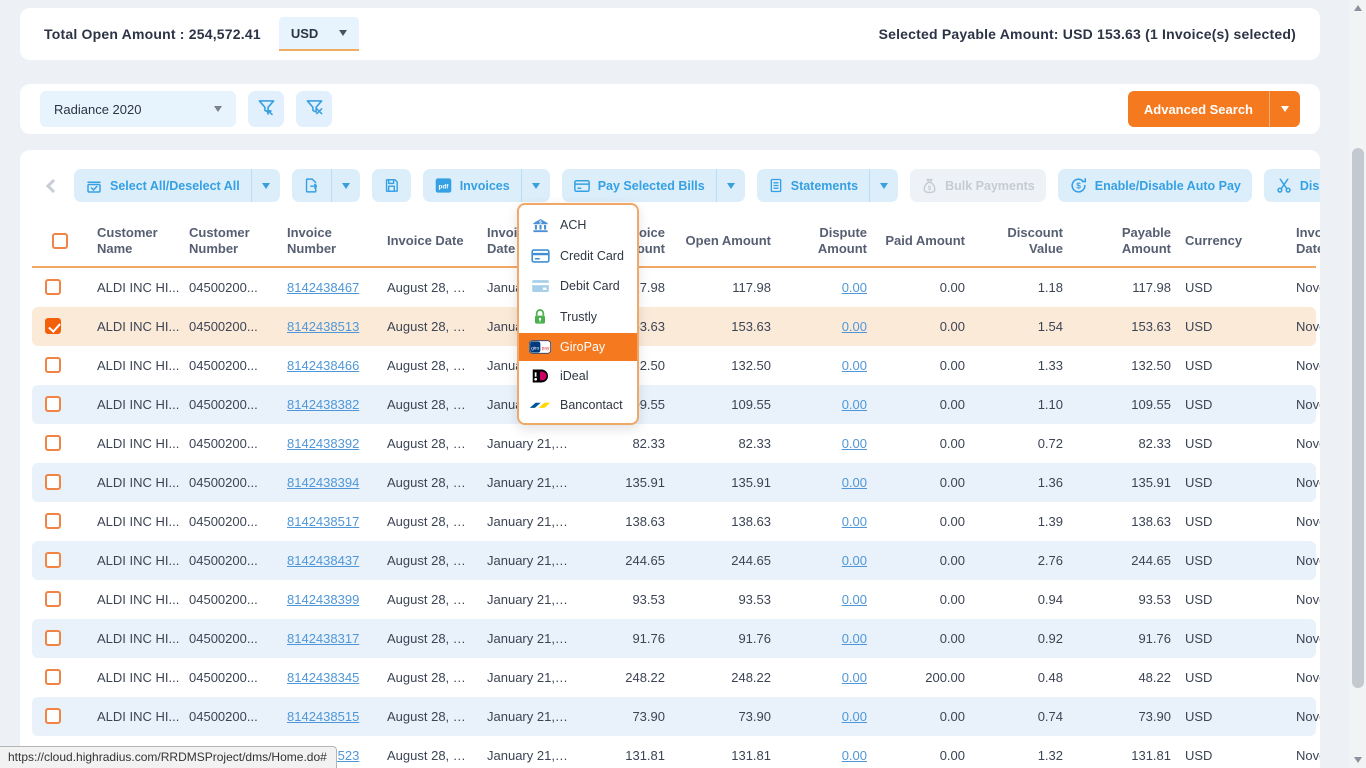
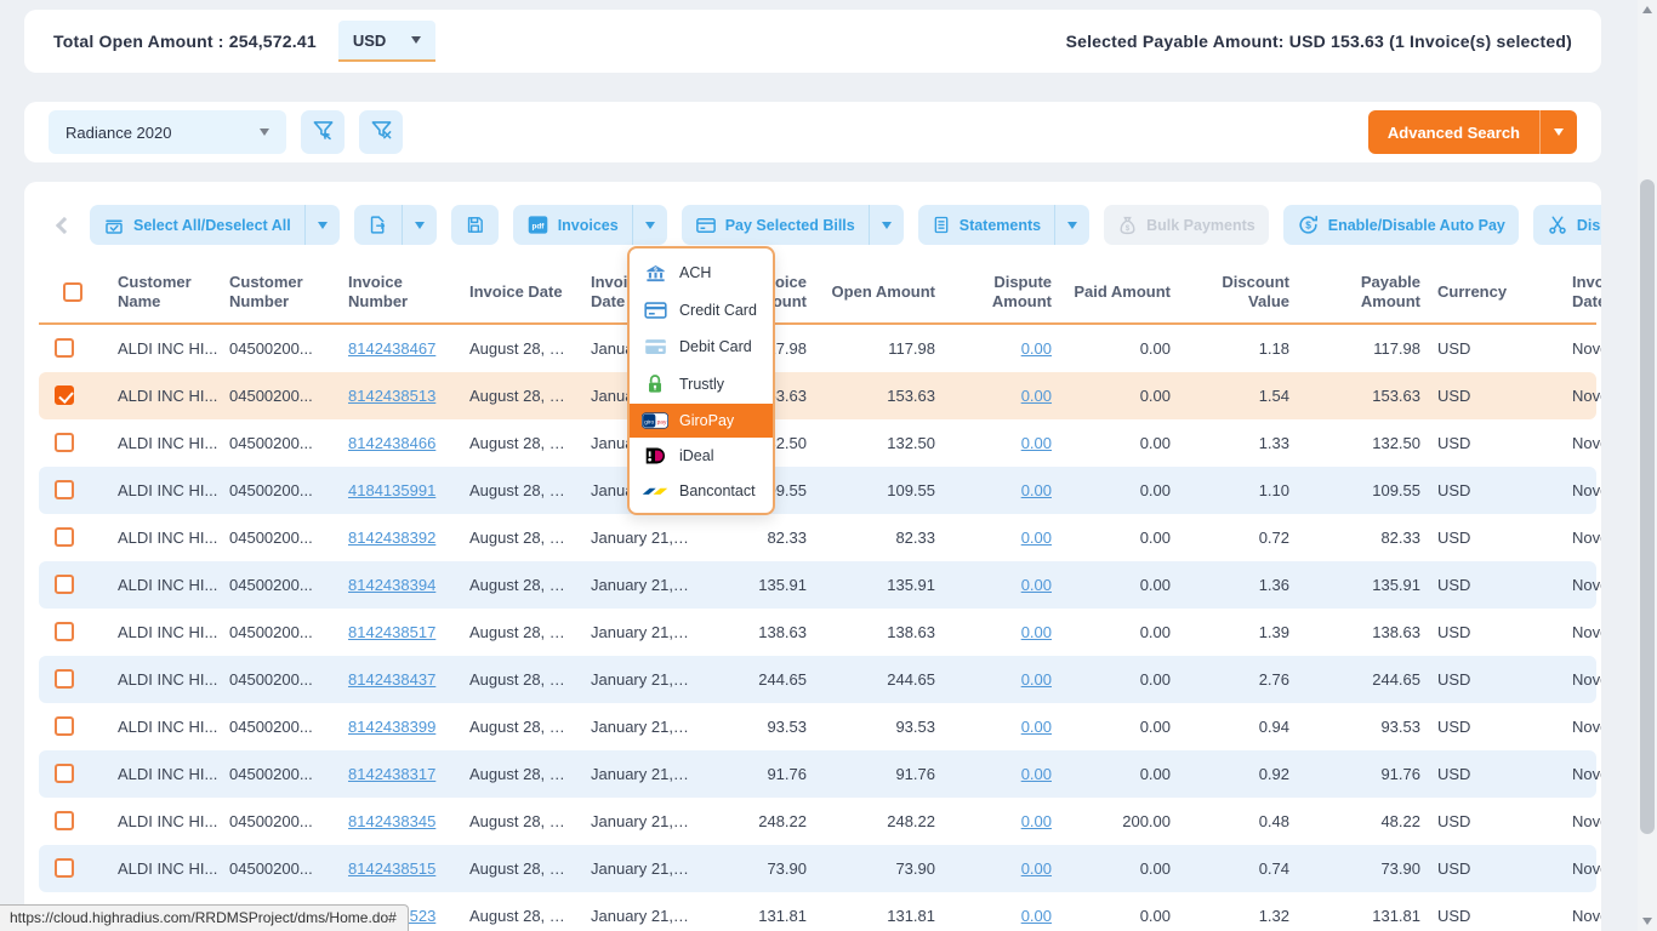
  Total Open Amount : 254,572.41
  USD
  Selected Payable Amount: USD 153.63 (1 Invoice(s) selected)
  Radiance 2020
  Advanced Search
  Select All/Deselect All
  Invoices
  Pay Selected Bills
  Statements
  Bulk Payments
  $
  Enable/Disable Auto Pay
  Customer Name
  Customer Number
  Invoice Number
  Invoice Date
  Invoi Date
  Open Amount
  Dispute Amount
  Paid Amount
  Discount Value
  Payable Amount
  Currency
  ALDI INC HI...
  04500200...
  8142438467
  August 28, …
  117.98
  0.00
  0.00
  1.18
  117.98
  USD
  Nov
  ALDI INC HI...
  04500200...
  8142438513
  August 28, …
  153.63
  0.00
  0.00
  1.54
  153.63
  USD
  Nov
  ALDI INC HI...
  04500200...
  8142438466
  August 28, …
  132.50
  0.00
  0.00
  1.33
  132.50
  USD
  Nov
  ALDI INC HI...
  04500200...
- 8142438382
+ 4184135991
  August 28, …
  109.55
  0.00
  0.00
  1.10
  109.55
  USD
  Nov
  ALDI INC HI...
  04500200...
  8142438392
  August 28, …
  January 21,…
  82.33
  82.33
  0.00
  0.00
  0.72
  82.33
  USD
  Nov
  ALDI INC HI...
  04500200...
  8142438394
  August 28, …
  January 21,…
  135.91
  135.91
  0.00
  0.00
  1.36
  135.91
  USD
  Nov
  ALDI INC HI...
  04500200...
  8142438517
  August 28, …
  January 21,…
  138.63
  138.63
  0.00
  0.00
  1.39
  138.63
  USD
  Nov
  ALDI INC HI...
  04500200...
  8142438437
  August 28, …
  January 21,…
  244.65
  244.65
  0.00
  0.00
  2.76
  244.65
  USD
  Nov
  ALDI INC HI...
  04500200...
  8142438399
  August 28, …
  January 21,…
  93.53
  93.53
  0.00
  0.00
  0.94
  93.53
  USD
  Nov
  ALDI INC HI...
  04500200...
  8142438317
  August 28, …
  January 21,…
  91.76
  91.76
  0.00
  0.00
  0.92
  91.76
  USD
  Nov
  ALDI INC HI...
  04500200...
  8142438345
  August 28, …
  January 21,…
  248.22
  248.22
  0.00
  200.00
  0.48
  48.22
  USD
  Nov
  ALDI INC HI...
  04500200...
  8142438515
  August 28, …
  January 21,…
  73.90
  73.90
  0.00
  0.00
  0.74
  73.90
  USD
  Nov
  August 28, …
  January 21,…
  131.81
  131.81
  0.00
  0.00
  1.32
  131.81
  USD
  Nov
  ACH
  Credit Card
  Debit Card
  Trustly
  GiroPay
  iDeal
  Bancontact
  https://cloud.highradius.com/RRDMSProject/dms/Home.do#
